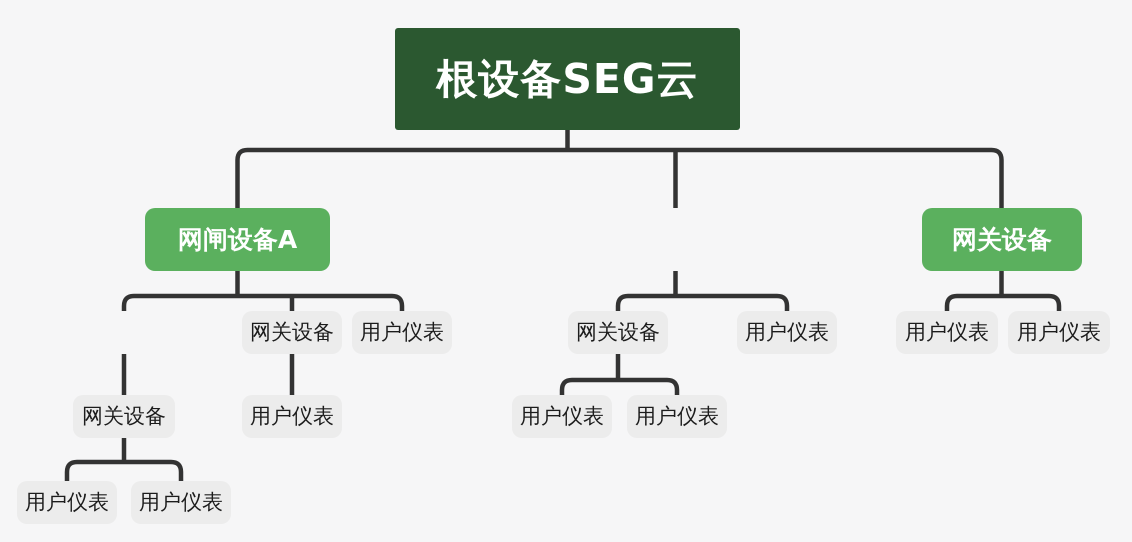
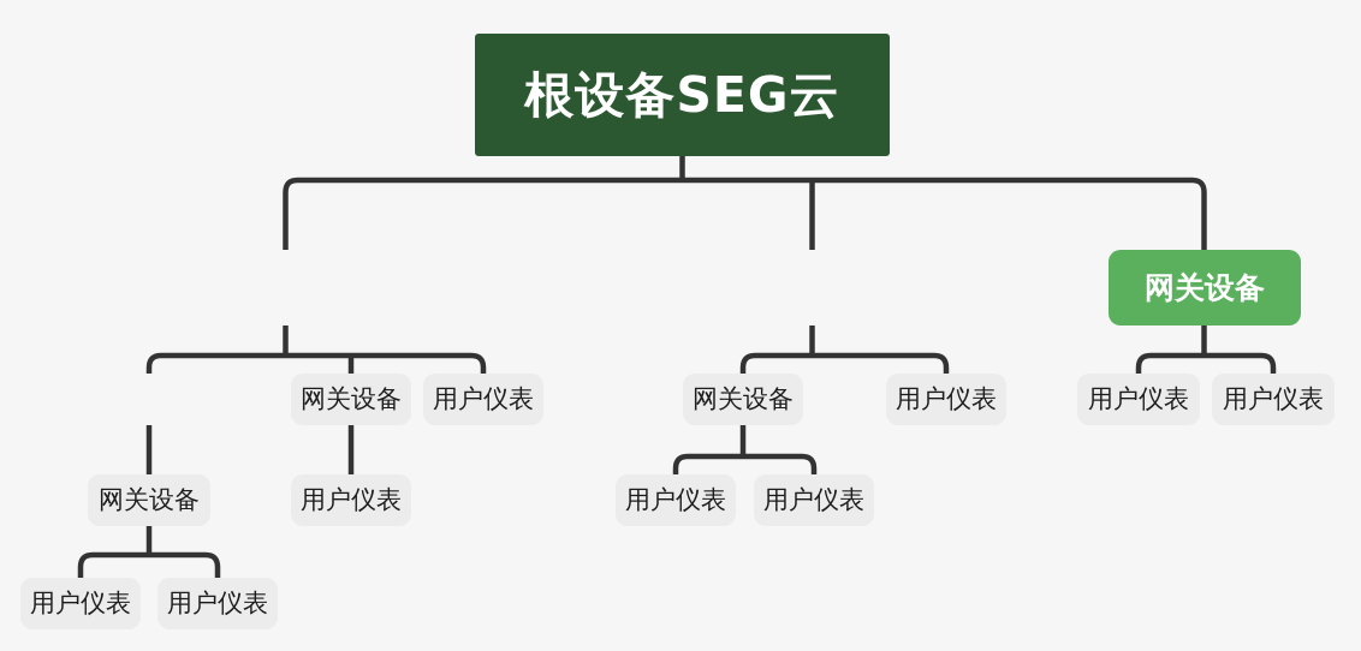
  根设备SEG云
- 网闸设备A
  网关设备
  网关设备
  用户仪表
  网关设备
  用户仪表
  用户仪表
  用户仪表
  网关设备
  用户仪表
  用户仪表
  用户仪表
  用户仪表
  用户仪表
